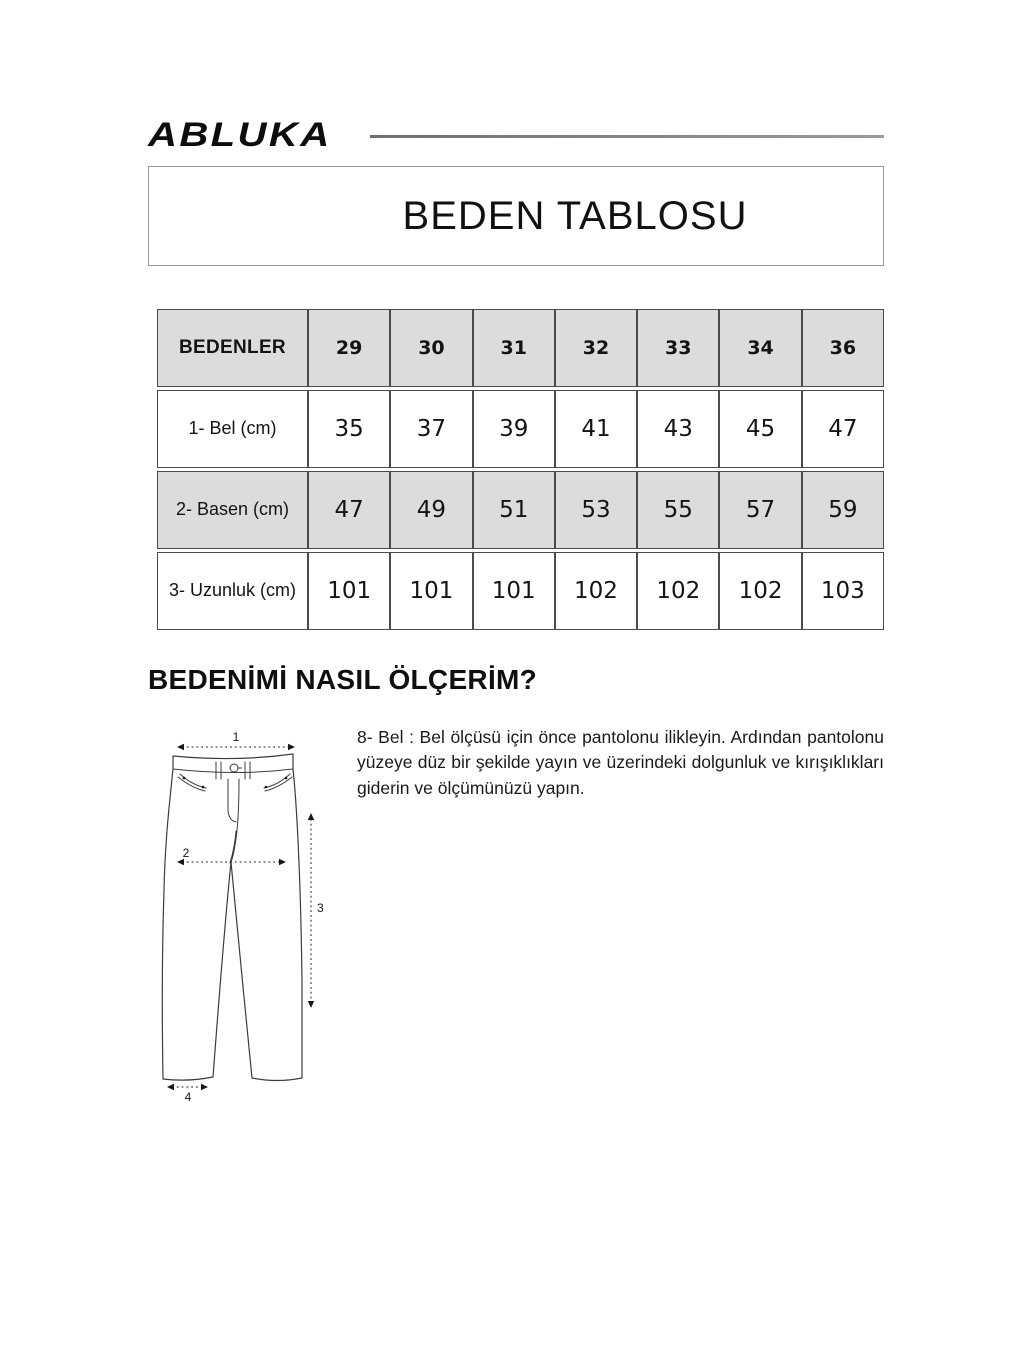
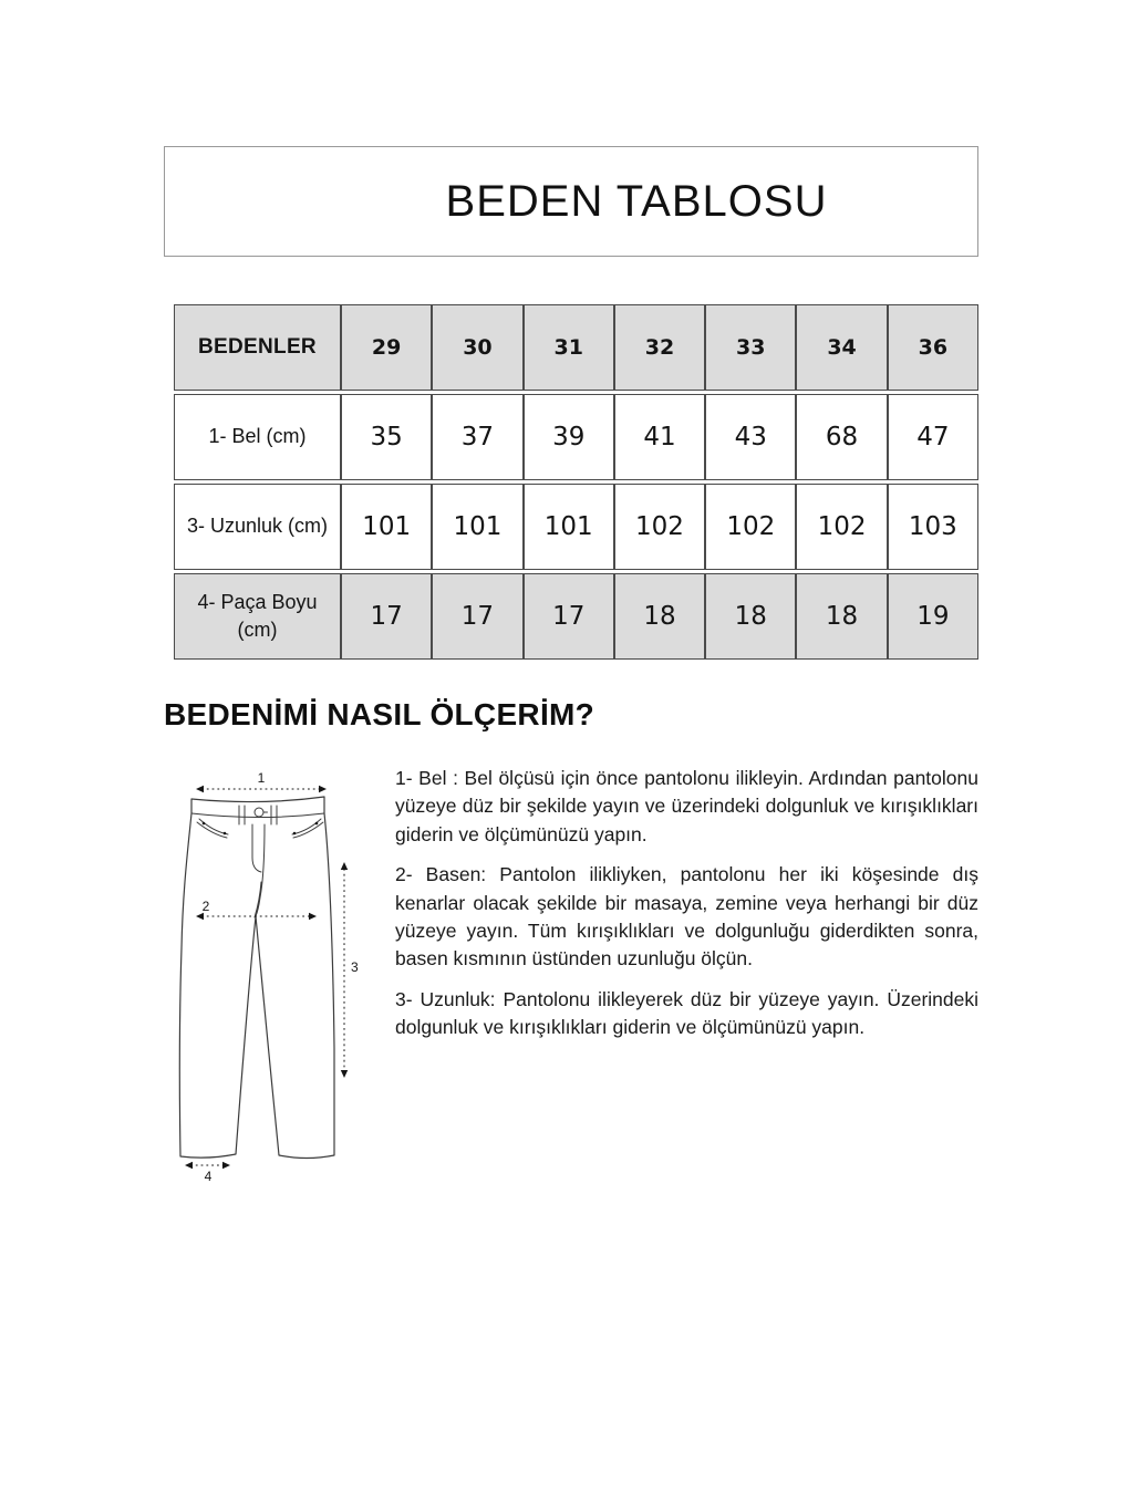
- ABLUKA
  BEDEN TABLOSU
  BEDENLER	29	30	31	32	33	34	36
- 1- Bel (cm)	35	37	39	41	43	45	47
+ 1- Bel (cm)	35	37	39	41	43	68	47
- 2- Basen (cm)	47	49	51	53	55	57	59
  3- Uzunluk (cm)	101	101	101	102	102	102	103
+ 4- Paça Boyu (cm)	17	17	17	18	18	18	19
  BEDENİMİ NASIL ÖLÇERİM?
  1
  2
  3
  4
- 8- Bel : Bel ölçüsü için önce pantolonu ilikleyin. Ardından pantolonu yüzeye düz bir şekilde yayın ve üzerindeki dolgunluk ve kırışıklıkları giderin ve ölçümünüzü yapın.
+ 1- Bel : Bel ölçüsü için önce pantolonu ilikleyin. Ardından pantolonu yüzeye düz bir şekilde yayın ve üzerindeki dolgunluk ve kırışıklıkları giderin ve ölçümünüzü yapın.
+ 2- Basen: Pantolon ilikliyken, pantolonu her iki köşesinde dış kenarlar olacak şekilde bir masaya, zemine veya herhangi bir düz yüzeye yayın. Tüm kırışıklıkları ve dolgunluğu giderdikten sonra, basen kısmının üstünden uzunluğu ölçün.
+ 3- Uzunluk: Pantolonu ilikleyerek düz bir yüzeye yayın. Üzerindeki dolgunluk ve kırışıklıkları giderin ve ölçümünüzü yapın.
